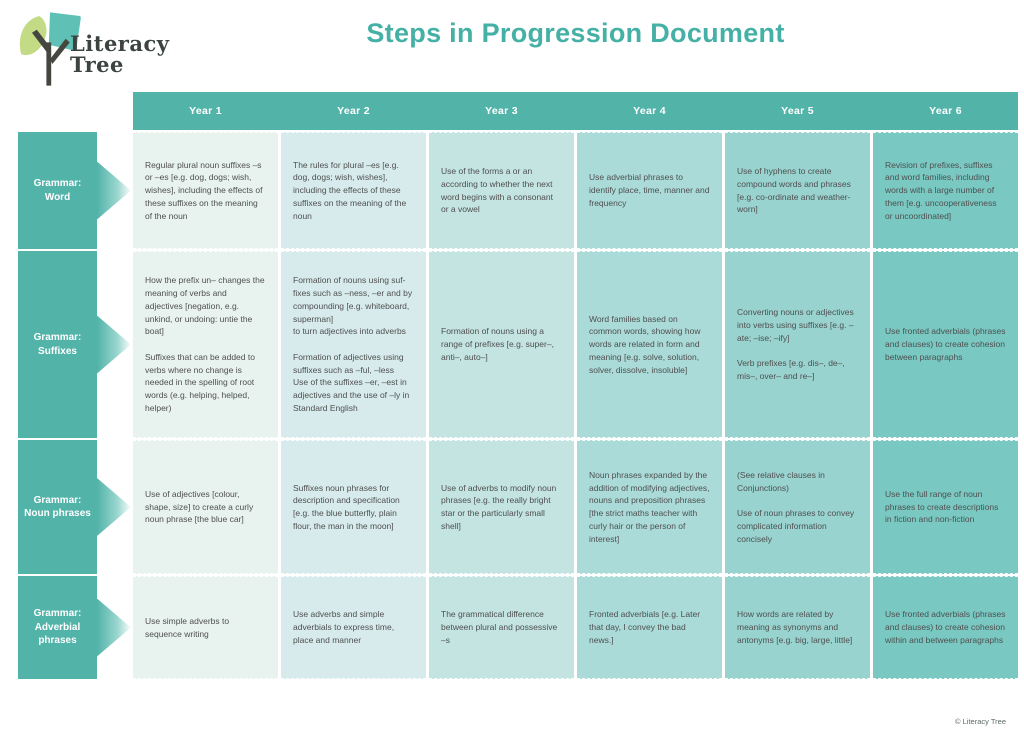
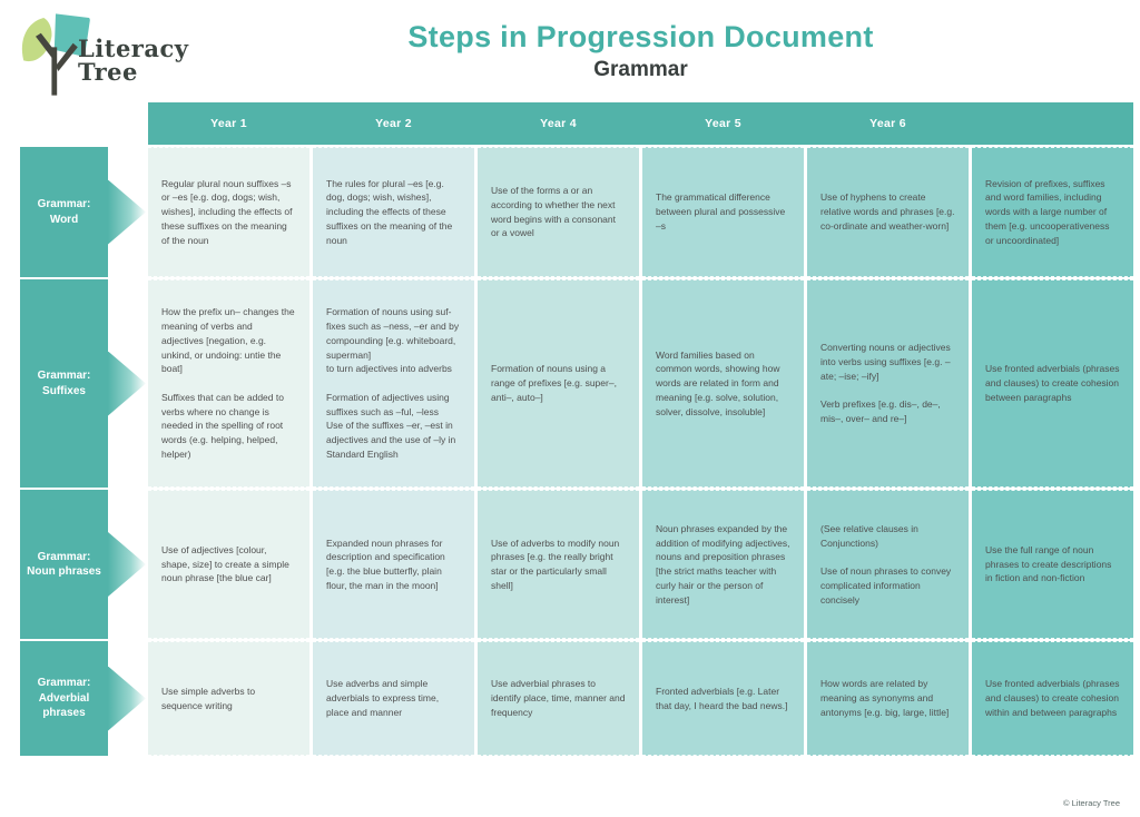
  Literacy
  Tree
  Steps in Progression Document
+ Grammar
  Year 1
  Year 2
- Year 3
  Year 4
  Year 5
  Year 6
  Grammar:
  Word
  Grammar:
  Suffixes
  Grammar:
  Noun phrases
  Grammar:
  Adverbial
  phrases
  Regular plural noun suffixes –s or –es [e.g. dog, dogs; wish, wishes], including the effects of these suffixes on the meaning of the noun
  The rules for plural –es [e.g. dog, dogs; wish, wishes], including the effects of these suffixes on the meaning of the noun
  Use of the forms a or an according to whether the next word begins with a consonant or a vowel
- Use adverbial phrases to identify place, time, manner and frequency
+ The grammatical difference between plural and possessive –s
- Use of hyphens to create compound words and phrases [e.g. co-ordinate and weather-worn]
+ Use of hyphens to create relative words and phrases [e.g. co-ordinate and weather-worn]
  Revision of prefixes, suffixes and word families, including words with a large number of them [e.g. uncooperativeness or uncoordinated]
  How the prefix un– changes the meaning of verbs and adjectives [negation, e.g. unkind, or undoing: untie the boat]
  Suffixes that can be added to verbs where no change is needed in the spelling of root words (e.g. helping, helped, helper)
  Formation of nouns using suf-fixes such as –ness, –er and by compounding [e.g. whiteboard, superman]
  to turn adjectives into adverbs
  Formation of adjectives using suffixes such as –ful, –less
  Use of the suffixes –er, –est in adjectives and the use of –ly in Standard English
  Formation of nouns using a range of prefixes [e.g. super–, anti–, auto–]
  Word families based on common words, showing how words are related in form and meaning [e.g. solve, solution, solver, dissolve, insoluble]
  Converting nouns or adjectives into verbs using suffixes [e.g. –ate; –ise; –ify]
  Verb prefixes [e.g. dis–, de–, mis–, over– and re–]
  Use fronted adverbials (phrases and clauses) to create cohesion between paragraphs
- Use of adjectives [colour, shape, size] to create a curly noun phrase [the blue car]
+ Use of adjectives [colour, shape, size] to create a simple noun phrase [the blue car]
- Suffixes noun phrases for description and specification [e.g. the blue butterfly, plain flour, the man in the moon]
+ Expanded noun phrases for description and specification [e.g. the blue butterfly, plain flour, the man in the moon]
  Use of adverbs to modify noun phrases [e.g. the really bright star or the particularly small shell]
  Noun phrases expanded by the addition of modifying adjectives, nouns and preposition phrases [the strict maths teacher with curly hair or the person of interest]
  (See relative clauses in Conjunctions)
  Use of noun phrases to convey complicated information concisely
  Use the full range of noun phrases to create descriptions in fiction and non-fiction
  Use simple adverbs to sequence writing
  Use adverbs and simple adverbials to express time, place and manner
- The grammatical difference between plural and possessive –s
+ Use adverbial phrases to identify place, time, manner and frequency
- Fronted adverbials [e.g. Later that day, I convey the bad news.]
+ Fronted adverbials [e.g. Later that day, I heard the bad news.]
  How words are related by meaning as synonyms and antonyms [e.g. big, large, little]
  Use fronted adverbials (phrases and clauses) to create cohesion within and between paragraphs
  © Literacy Tree
